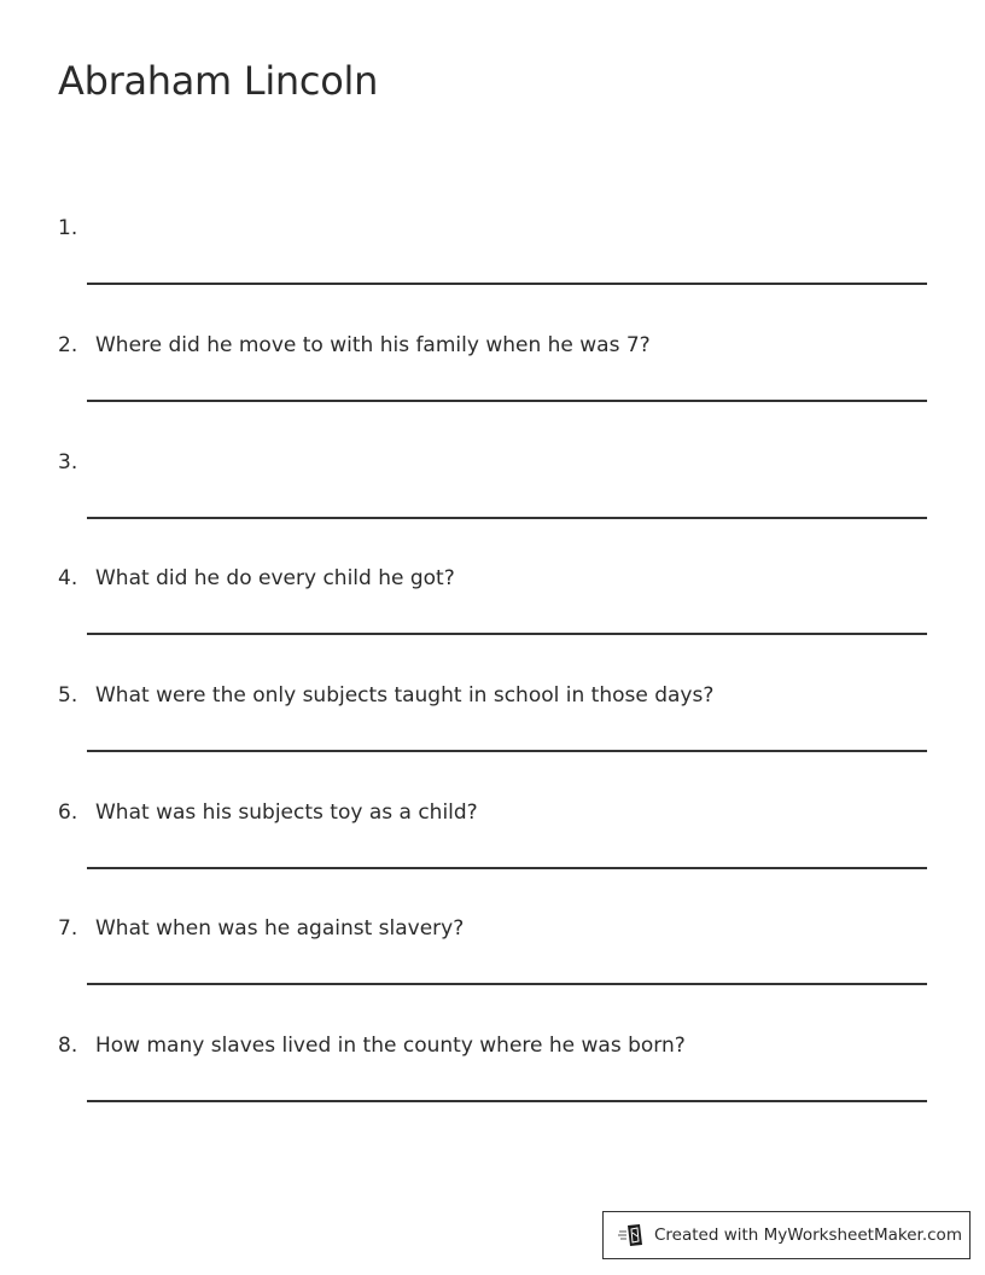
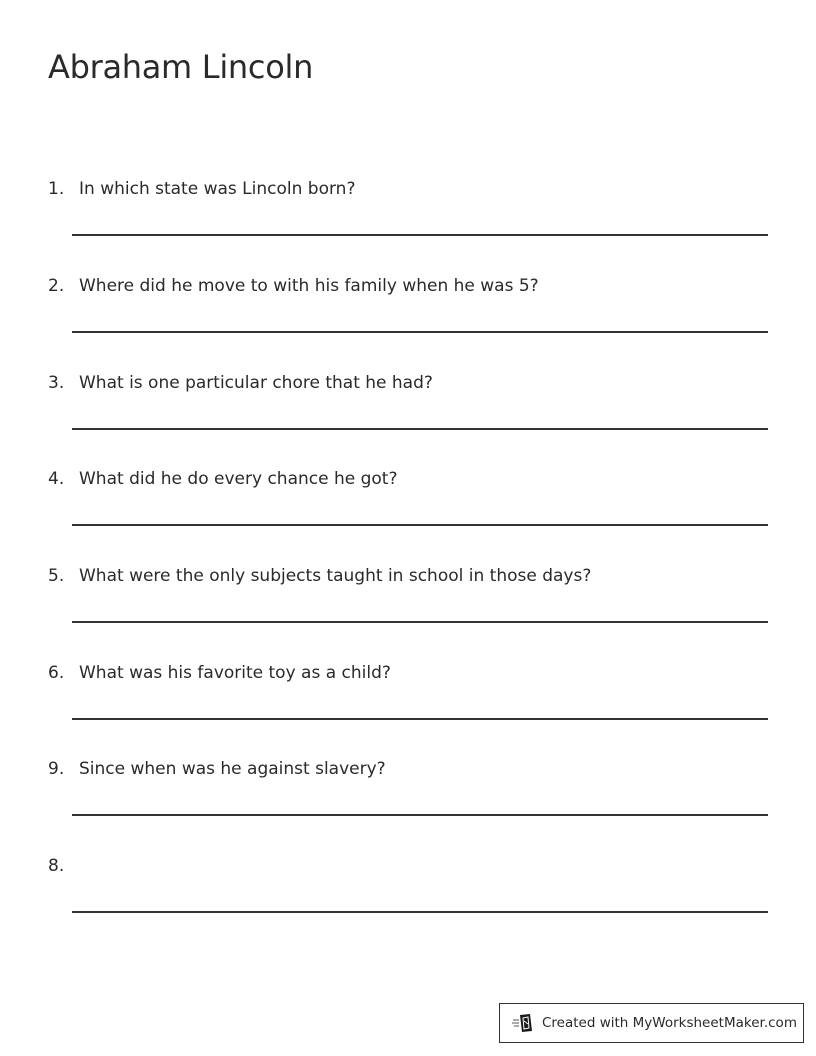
  Abraham Lincoln
  1.
+ In which state was Lincoln born?
  2.
- Where did he move to with his family when he was 7?
+ Where did he move to with his family when he was 5?
  3.
+ What is one particular chore that he had?
  4.
- What did he do every child he got?
+ What did he do every chance he got?
  5.
  What were the only subjects taught in school in those days?
  6.
- What was his subjects toy as a child?
+ What was his favorite toy as a child?
- 7.
+ 9.
- What when was he against slavery?
+ Since when was he against slavery?
  8.
- How many slaves lived in the county where he was born?
  Created with MyWorksheetMaker.com
